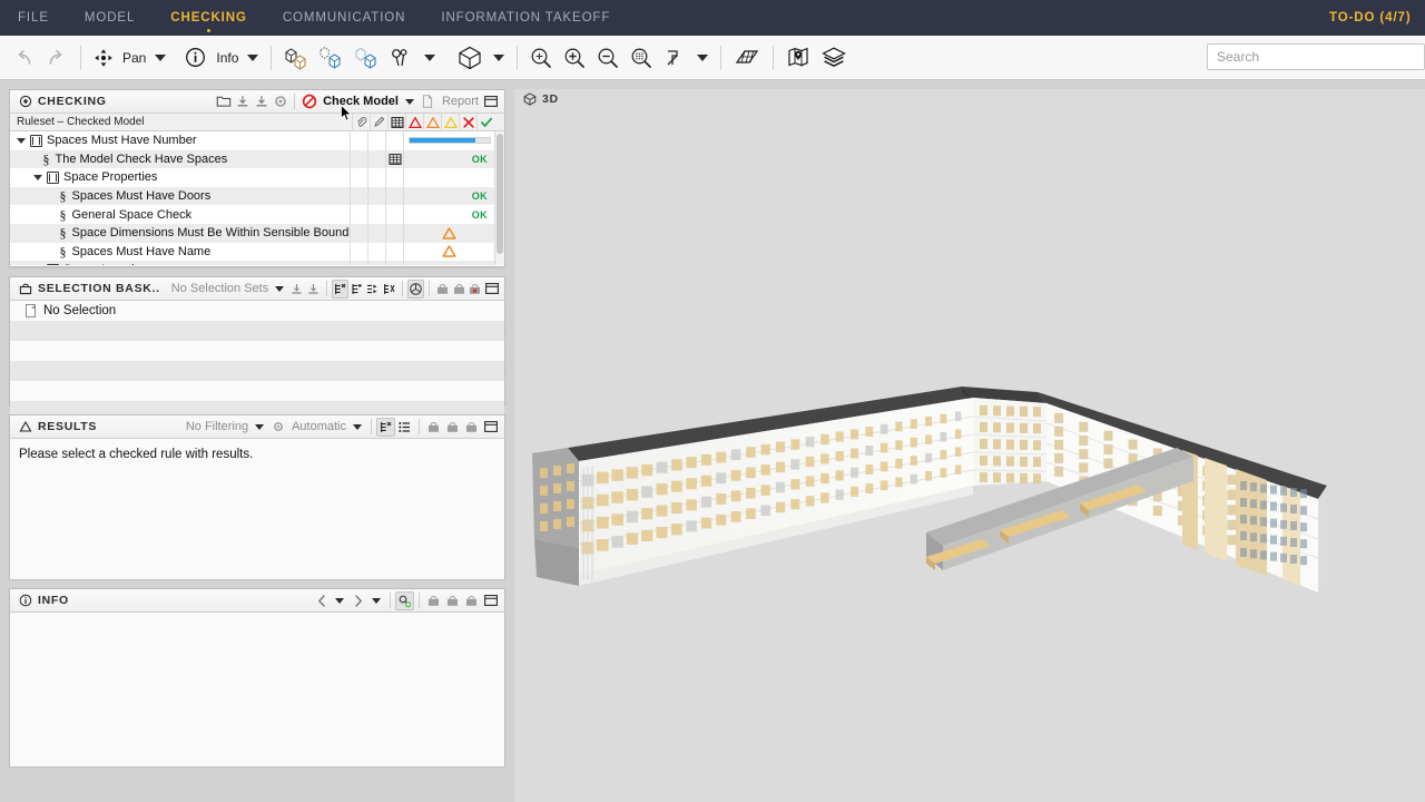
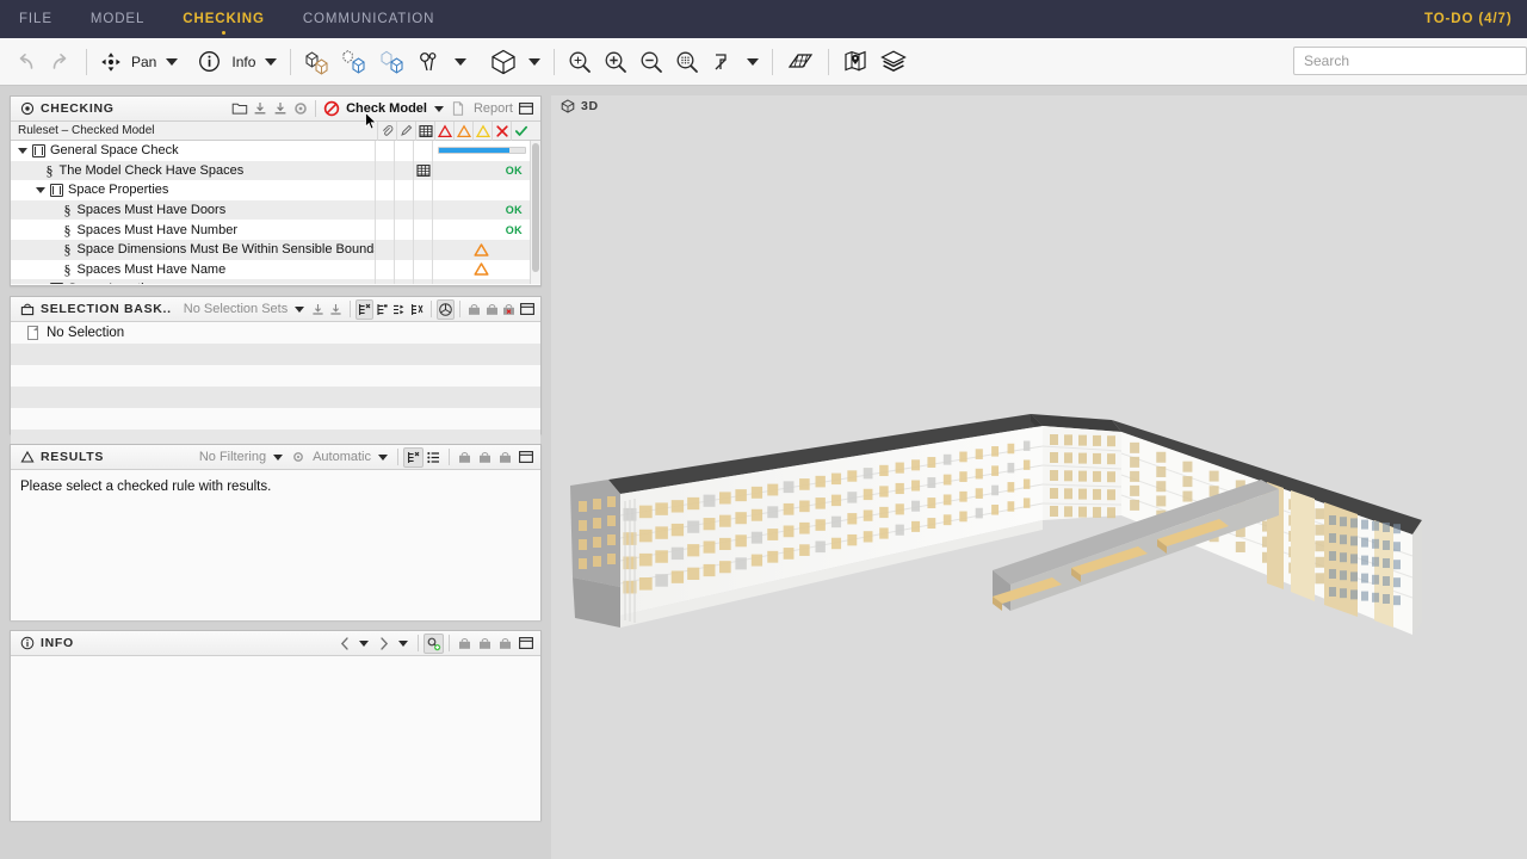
  FILE
  MODEL
  CHECKING
  COMMUNICATION
- INFORMATION TAKEOFF
  TO-DO (4/7)
  Pan
  Info
  Search
  CHECKING
  Check Model
  Report
  Ruleset – Checked Model
- Spaces Must Have Number
+ General Space Check
  §
  The Model Check Have Spaces
  OK
  Space Properties
  §
  Spaces Must Have Doors
  OK
  §
- General Space Check
+ Spaces Must Have Number
  OK
  §
  Space Dimensions Must Be Within Sensible Bound
  §
  Spaces Must Have Name
  SELECTION BASK..
  No Selection Sets
  No Selection
  RESULTS
  No Filtering
  Automatic
  Please select a checked rule with results.
  INFO
  3D
